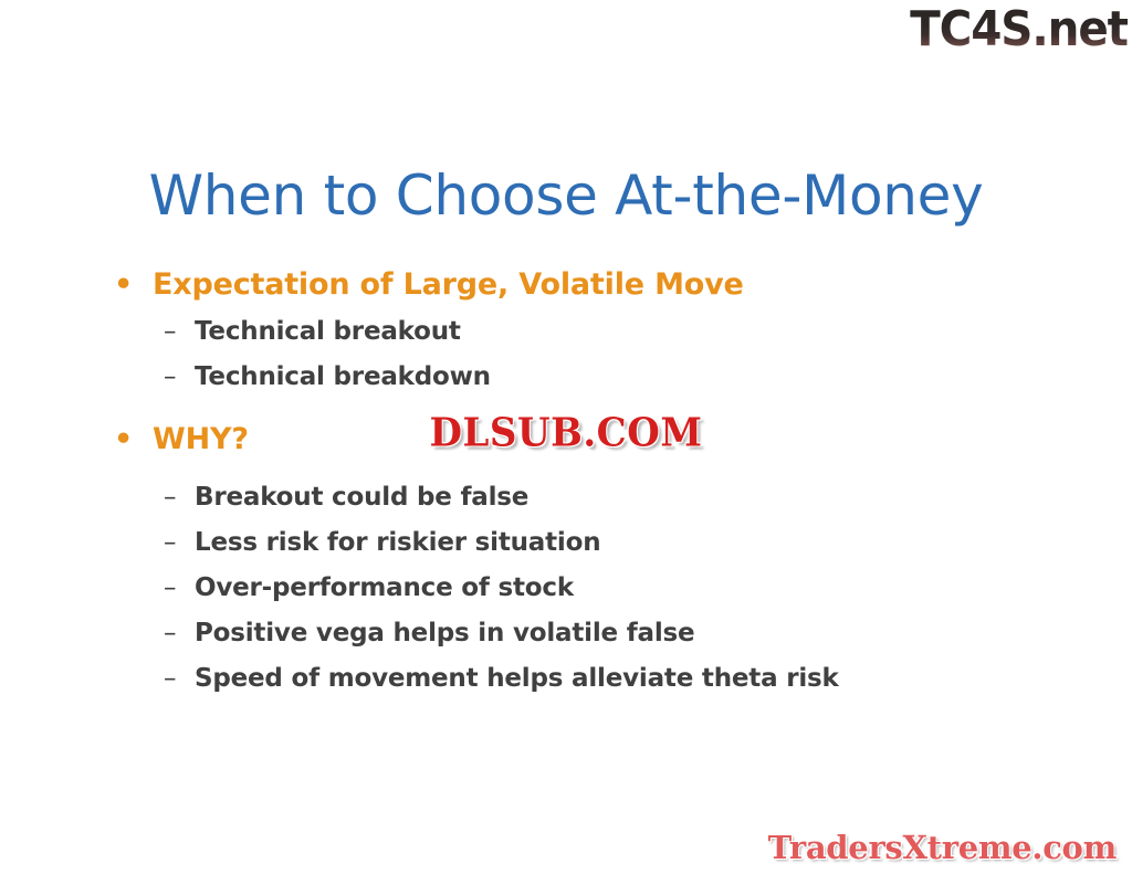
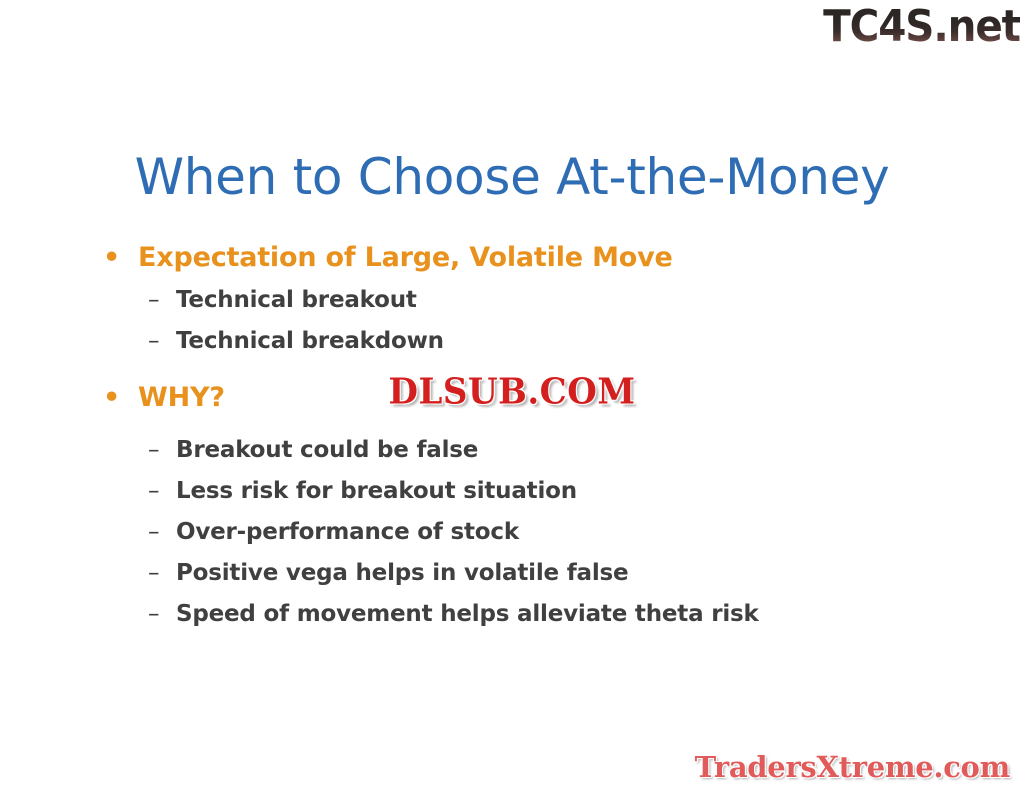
  TC4S.net
  When to Choose At-the-Money
  •
  Expectation of Large, Volatile Move
  –
  Technical breakout
  –
  Technical breakdown
  •
  WHY?
  –
  Breakout could be false
  –
- Less risk for riskier situation
+ Less risk for breakout situation
  –
  Over-performance of stock
  –
  Positive vega helps in volatile false
  –
  Speed of movement helps alleviate theta risk
  DLSUB.COM
  TradersXtreme.com
